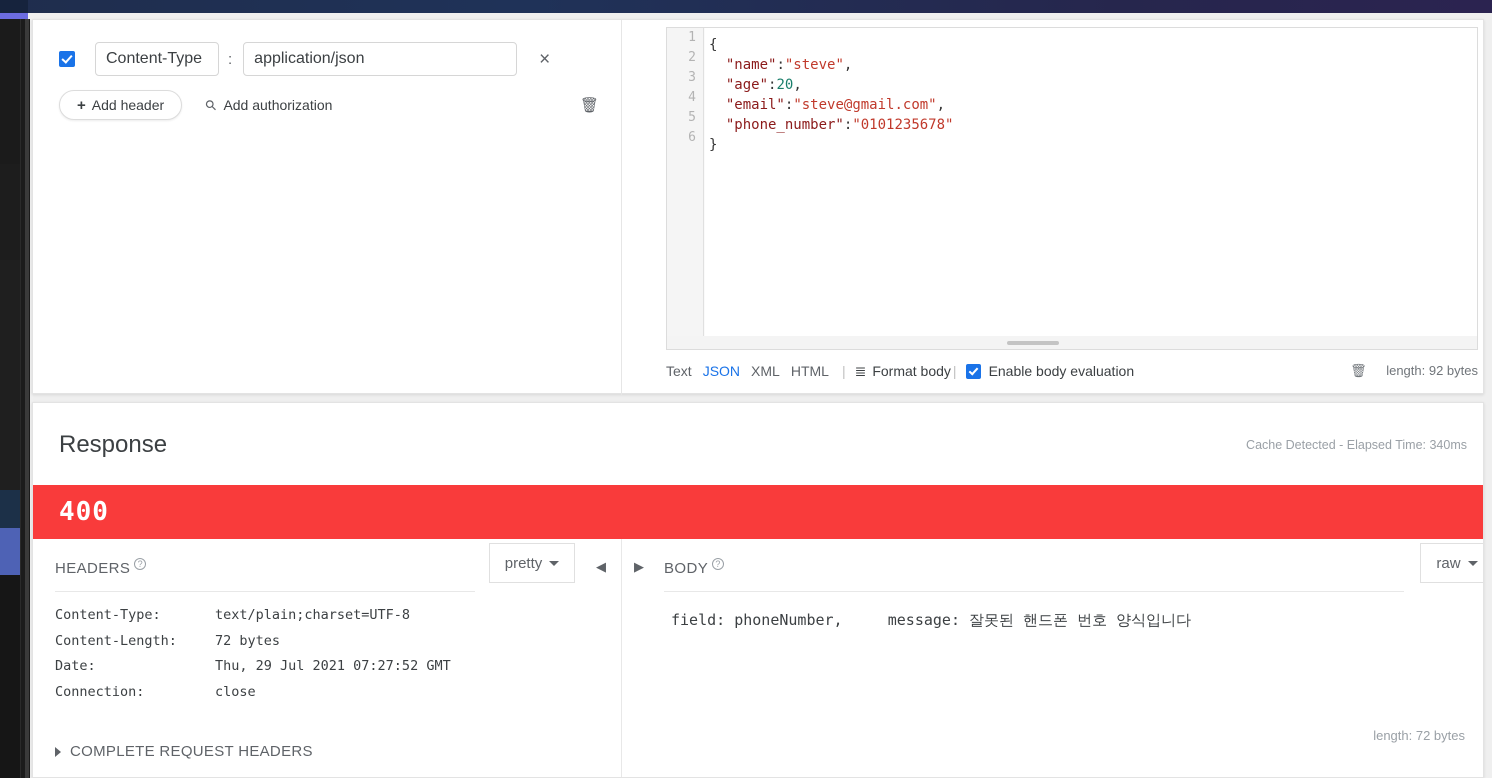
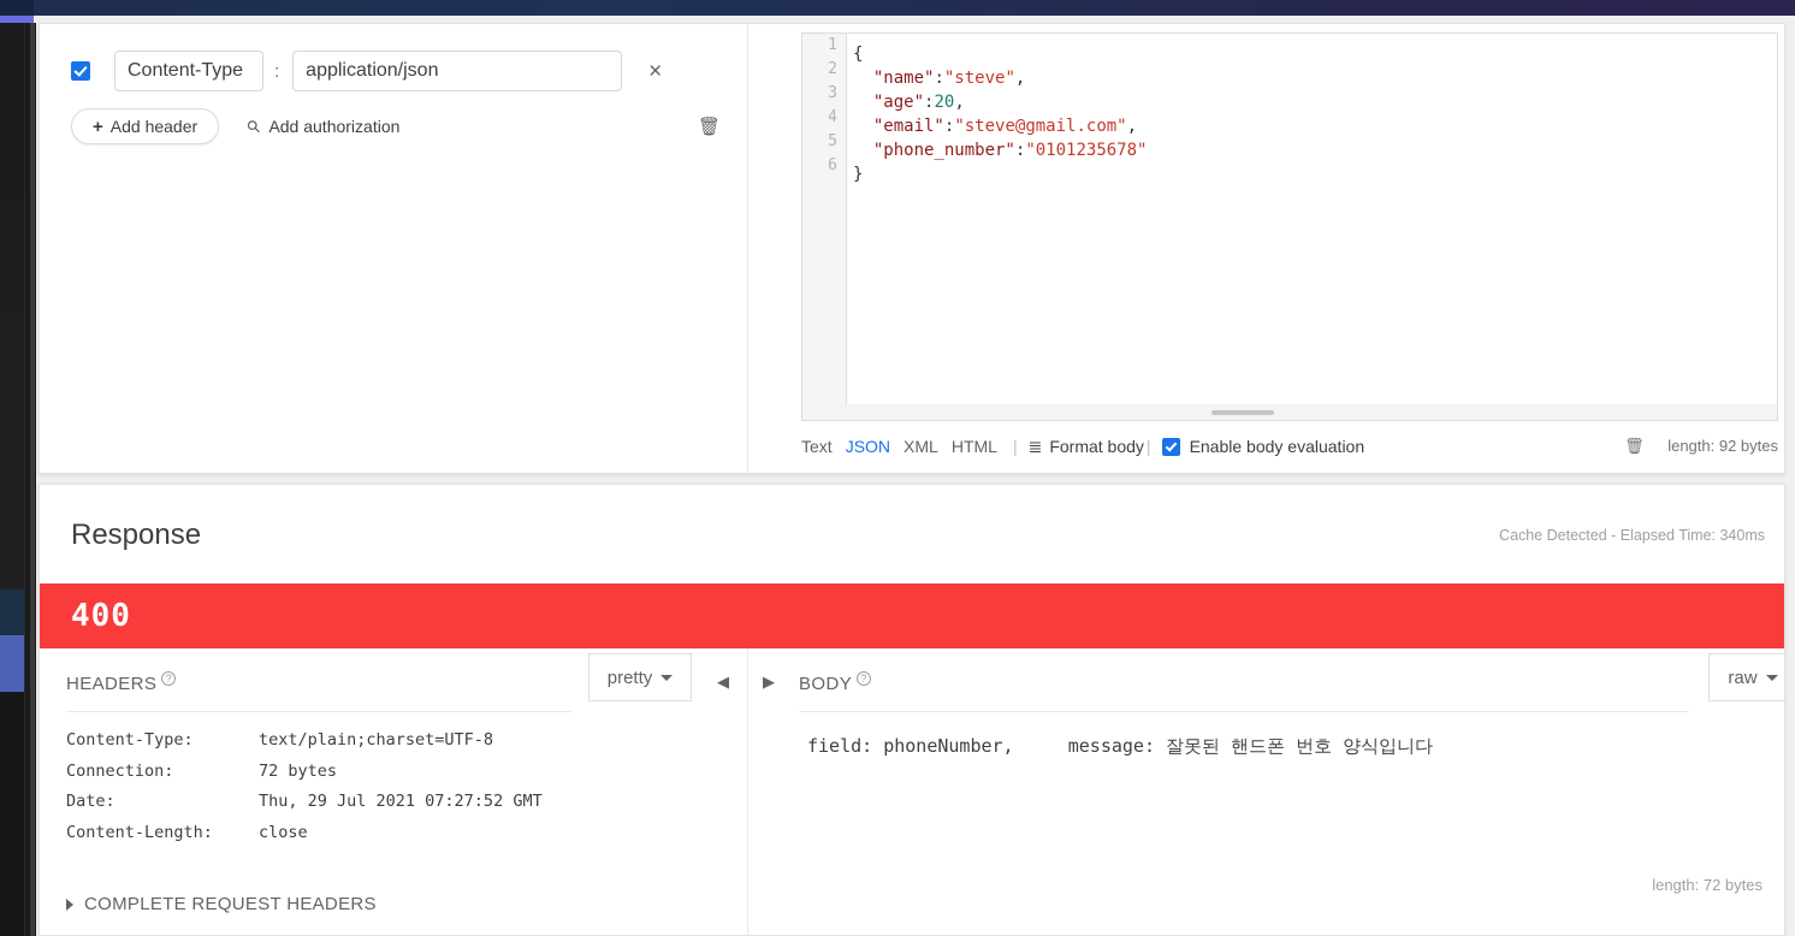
  Content-Type
  :
  application/json
  ×
  +
  Add header
  Add authorization
  🗑
  1
  2
  3
  4
  5
  6
  {
  "name":"steve",
  "age":20,
  "email":"steve@gmail.com",
  "phone_number":"0101235678"
  }
  Text
  JSON
  XML
  HTML
  |
  ≣
  Format body
  |
  Enable body evaluation
  🗑 length: 92 bytes
  Response
  Cache Detected - Elapsed Time: 340ms
  400
  HEADERS ?
  pretty
  ◀
  ▶
  BODY ?
  raw
  Content-Type:
  text/plain;charset=UTF-8
- Content-Length:
+ Connection:
  72 bytes
  Date:
  Thu, 29 Jul 2021 07:27:52 GMT
- Connection:
+ Content-Length:
  close
  field: phoneNumber, message: 잘못된 핸드폰 번호 양식입니다
  length: 72 bytes
  COMPLETE REQUEST HEADERS
